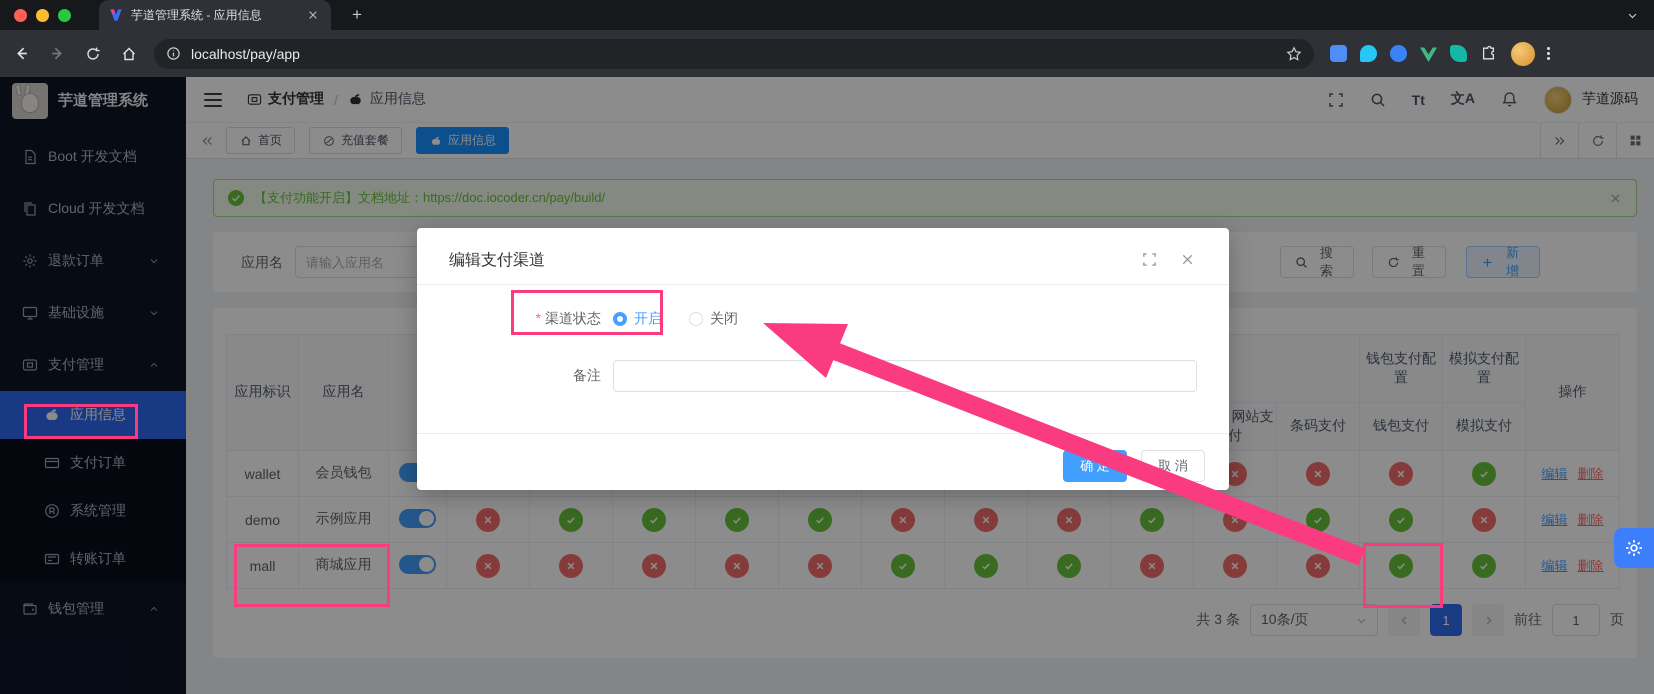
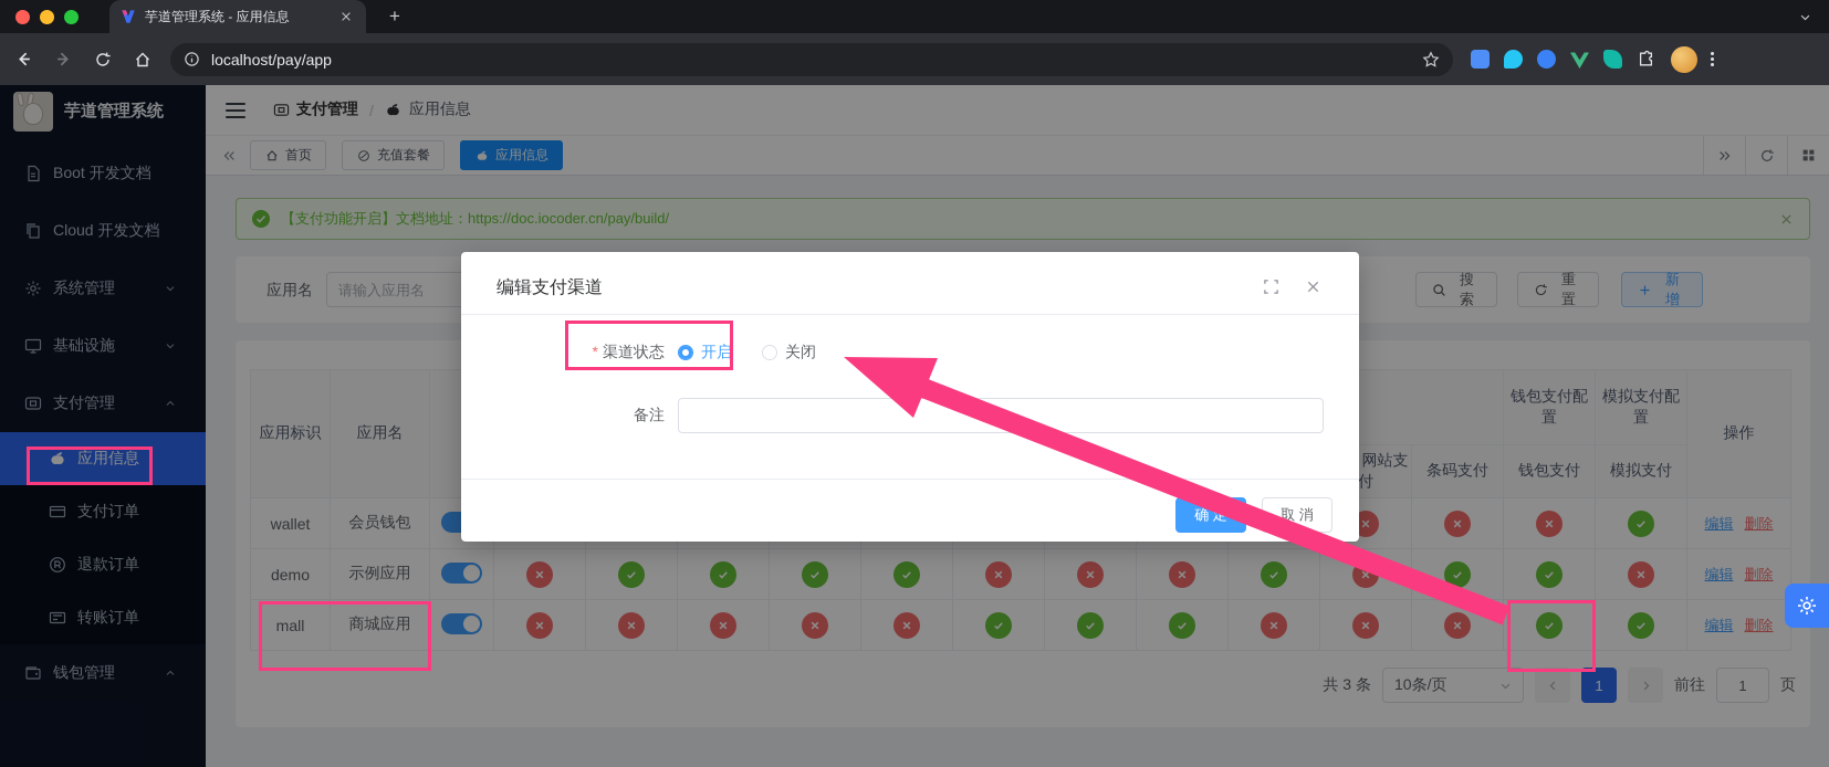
  芋道管理系统 - 应用信息
  +
  localhost/pay/app
  芋道管理系统
  Boot 开发文档
  Cloud 开发文档
- 退款订单
+ 系统管理
  基础设施
  支付管理
  应用信息
  支付订单
- 系统管理
+ 退款订单
  转账订单
  钱包管理
  支付管理
  /
  应用信息
- Tt
- 文A
- 芋道源码
  首页
  充值套餐
  应用信息
  【支付功能开启】文档地址：https://doc.iocoder.cn/pay/build/
  应用名
  请输入应用名
  搜索
  重置
  新增
  应用标识	应用名			钱包支付配置	模拟支付配置	操作
  									网站支付	条码支付	钱包支付	模拟支付
  wallet	会员钱包															编辑 删除
  demo	示例应用															编辑 删除
  mall	商城应用															编辑 删除
  共 3 条
  10条/页
  1
  前往
  1
  页
  编辑支付渠道
  *
  渠道状态
  开启
  关闭
  备注
  取 消
